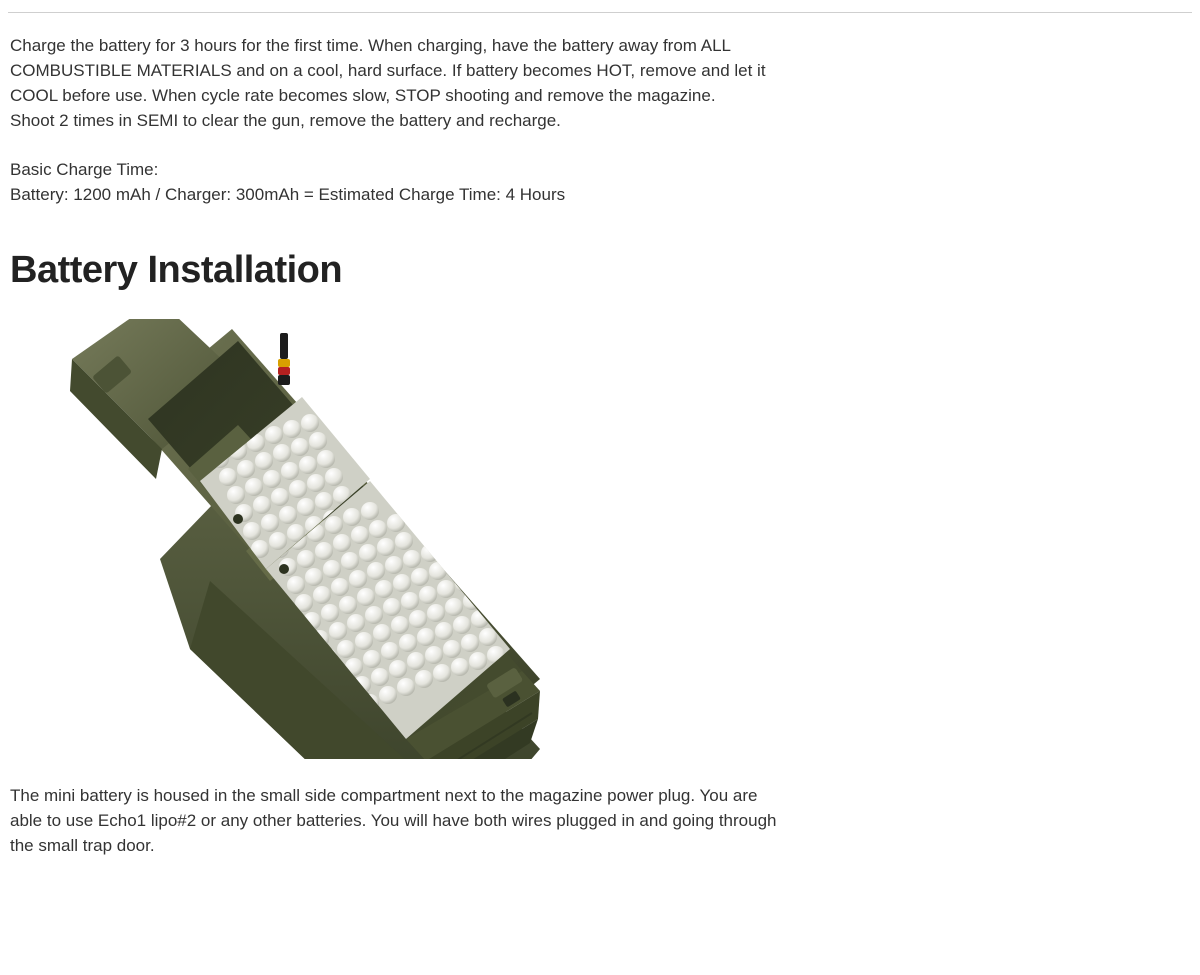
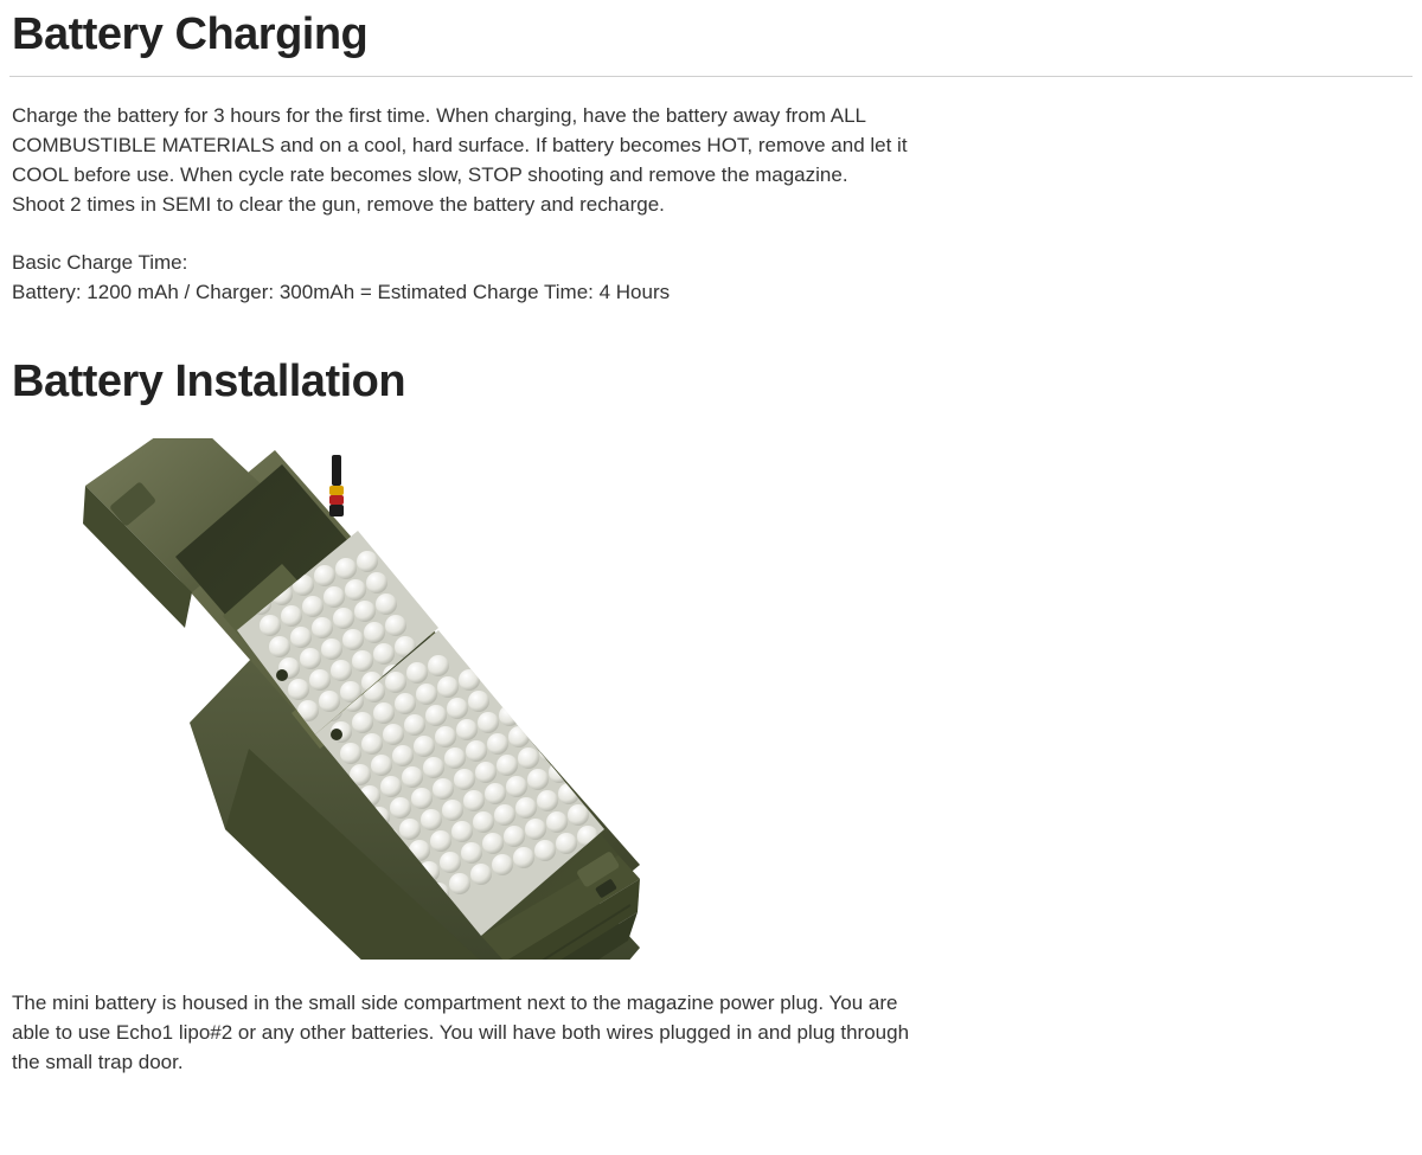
+ Battery Charging
  Charge the battery for 3 hours for the first time. When charging, have the battery away from ALL COMBUSTIBLE MATERIALS and on a cool, hard surface. If battery becomes HOT, remove and let it COOL before use. When cycle rate becomes slow, STOP shooting and remove the magazine.
  Shoot 2 times in SEMI to clear the gun, remove the battery and recharge.
  Basic Charge Time:
  Battery: 1200 mAh / Charger: 300mAh = Estimated Charge Time: 4 Hours
  Battery Installation
- The mini battery is housed in the small side compartment next to the magazine power plug. You are able to use Echo1 lipo#2 or any other batteries. You will have both wires plugged in and going through the small trap door.
+ The mini battery is housed in the small side compartment next to the magazine power plug. You are able to use Echo1 lipo#2 or any other batteries. You will have both wires plugged in and plug through the small trap door.
